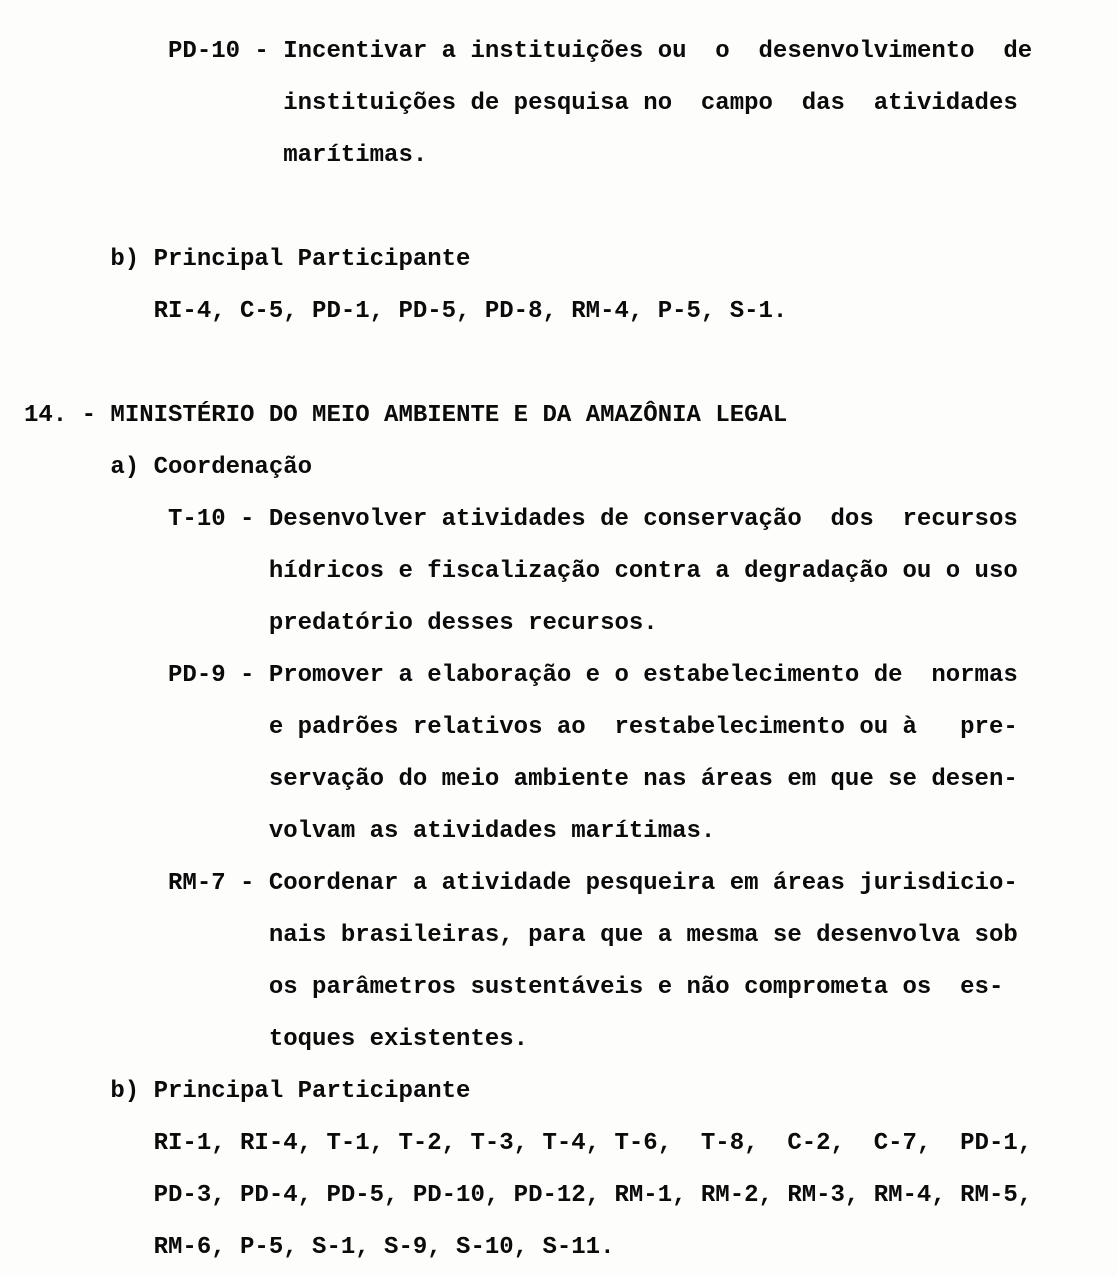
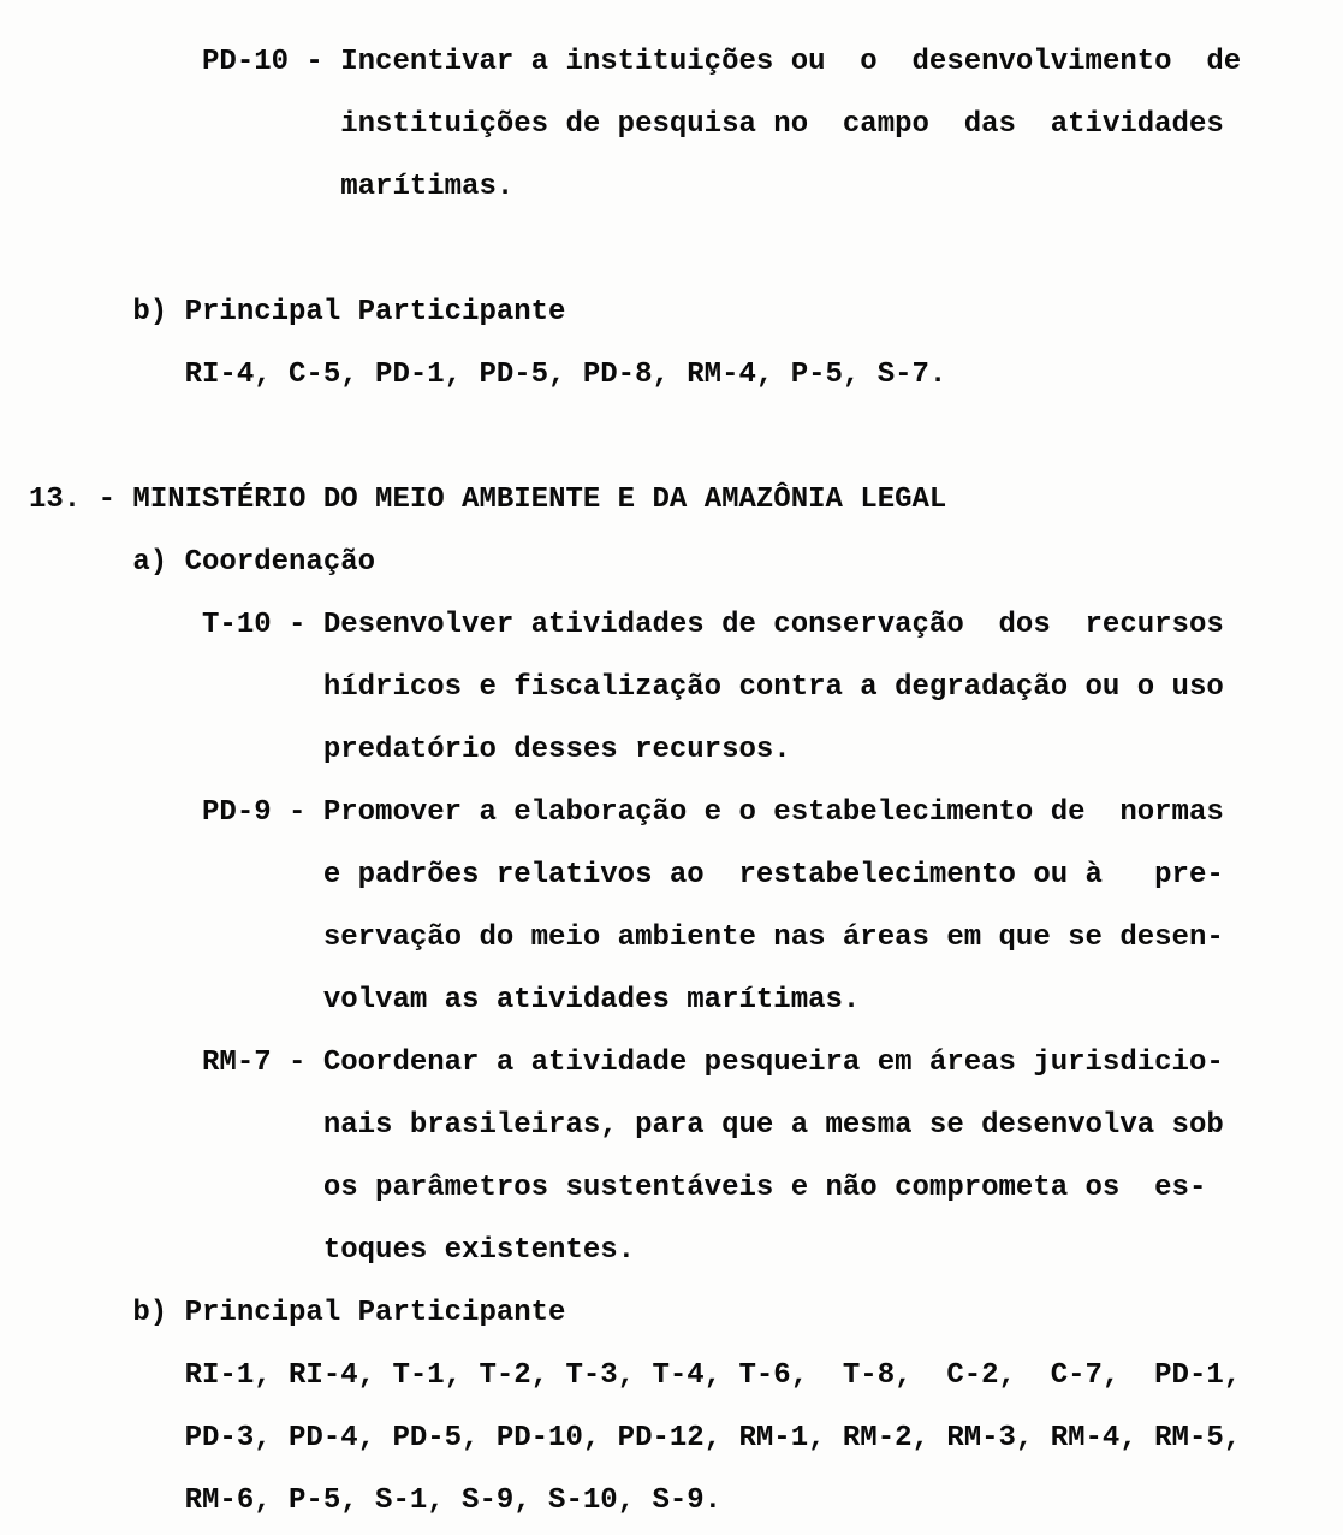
  PD-10 -
  Incentivar a instituições ou o desenvolvimento de
  instituições de pesquisa no campo das atividades
  marítimas.
  b) Principal Participante
- RI-4, C-5, PD-1, PD-5, PD-8, RM-4, P-5, S-1.
+ RI-4, C-5, PD-1, PD-5, PD-8, RM-4, P-5, S-7.
- 14. - MINISTÉRIO DO MEIO AMBIENTE E DA AMAZÔNIA LEGAL
+ 13. - MINISTÉRIO DO MEIO AMBIENTE E DA AMAZÔNIA LEGAL
  a) Coordenação
  T-10 -
  Desenvolver atividades de conservação dos recursos
  hídricos e fiscalização contra a degradação ou o uso
  predatório desses recursos.
  PD-9 -
  Promover a elaboração e o estabelecimento de normas
  e padrões relativos ao restabelecimento ou à pre-
  servação do meio ambiente nas áreas em que se desen-
  volvam as atividades marítimas.
  RM-7 -
  Coordenar a atividade pesqueira em áreas jurisdicio-
  nais brasileiras, para que a mesma se desenvolva sob
  os parâmetros sustentáveis e não comprometa os es-
  toques existentes.
  b) Principal Participante
  RI-1, RI-4, T-1, T-2, T-3, T-4, T-6, T-8, C-2, C-7, PD-1,
  PD-3, PD-4, PD-5, PD-10, PD-12, RM-1, RM-2, RM-3, RM-4, RM-5,
- RM-6, P-5, S-1, S-9, S-10, S-11.
+ RM-6, P-5, S-1, S-9, S-10, S-9.
